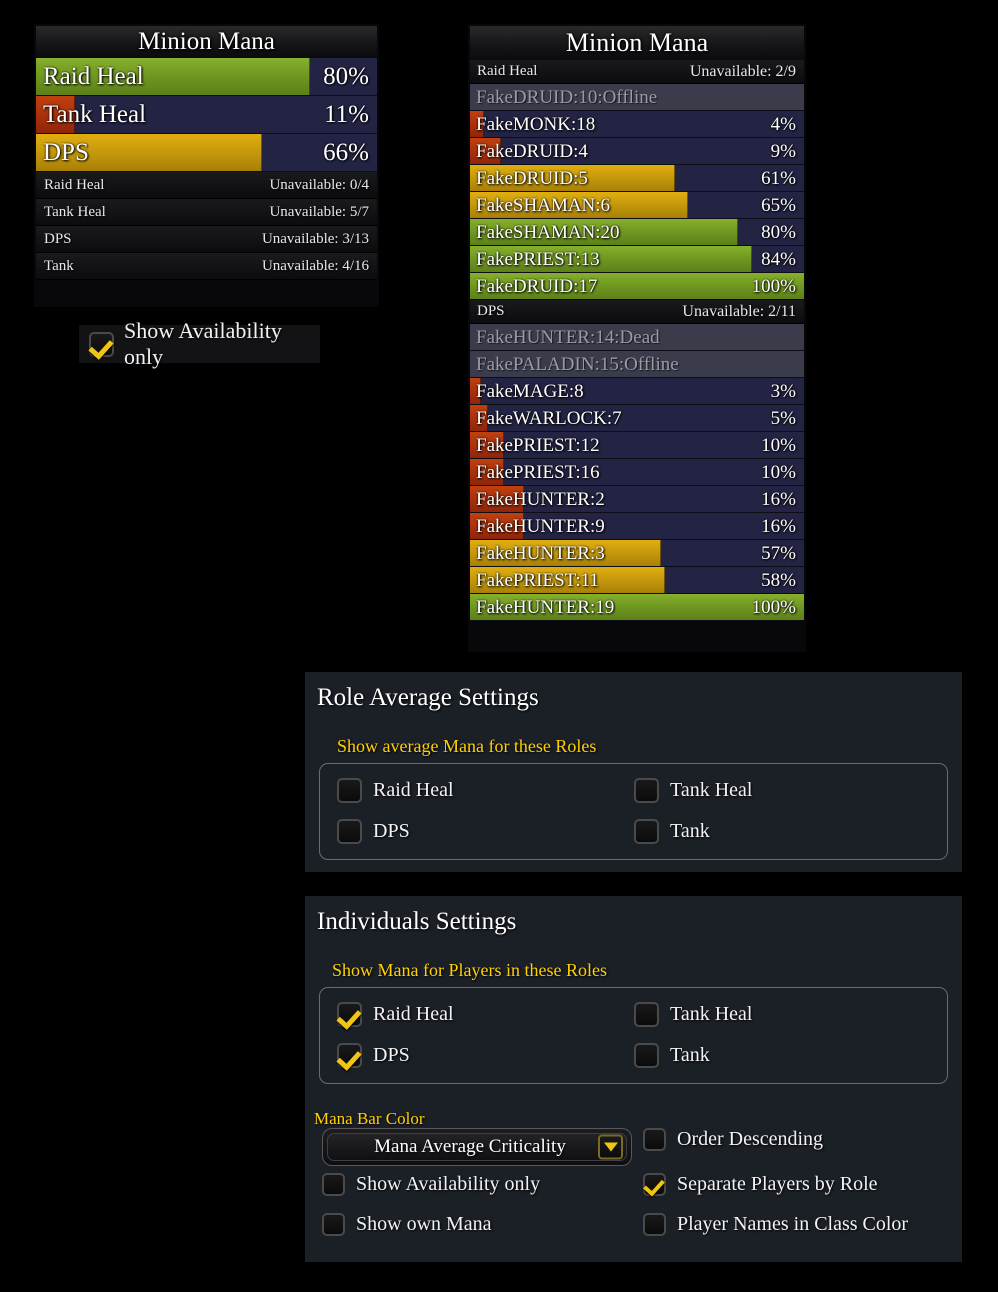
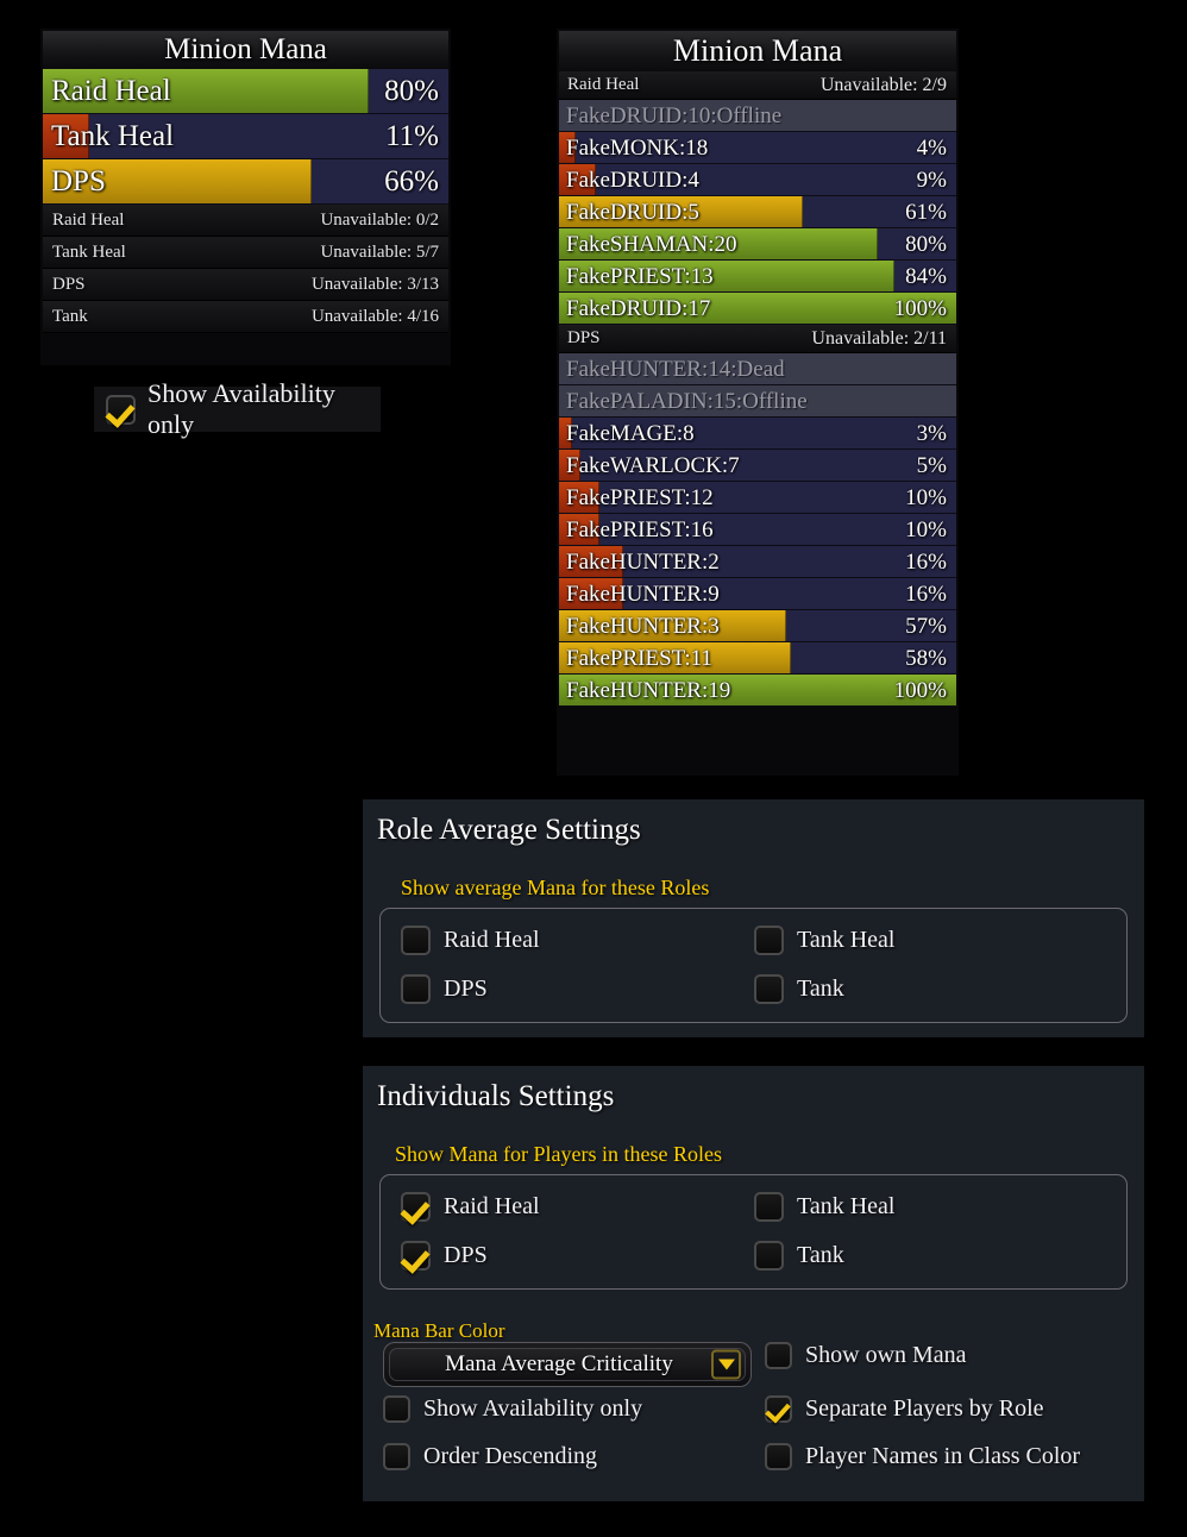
  Minion Mana
  Raid Heal
  80%
  Tank Heal
  11%
  DPS
  66%
  Raid Heal
- Unavailable: 0/4
+ Unavailable: 0/2
  Tank Heal
  Unavailable: 5/7
  DPS
  Unavailable: 3/13
  Tank
  Unavailable: 4/16
  Show Availability only
  Minion Mana
  Raid Heal
  Unavailable: 2/9
  FakeDRUID:10:Offline
  FakeMONK:18
  4%
  FakeDRUID:4
  9%
  FakeDRUID:5
  61%
- FakeSHAMAN:6
- 65%
  FakeSHAMAN:20
  80%
  FakePRIEST:13
  84%
  FakeDRUID:17
  100%
  DPS
  Unavailable: 2/11
  FakeHUNTER:14:Dead
  FakePALADIN:15:Offline
  FakeMAGE:8
  3%
  FakeWARLOCK:7
  5%
  FakePRIEST:12
  10%
  FakePRIEST:16
  10%
  FakeHUNTER:2
  16%
  FakeHUNTER:9
  16%
  FakeHUNTER:3
  57%
  FakePRIEST:11
  58%
  FakeHUNTER:19
  100%
  Role Average Settings
  Show average Mana for these Roles
  Raid Heal
  Tank Heal
  DPS
  Tank
  Individuals Settings
  Show Mana for Players in these Roles
  Raid Heal
  Tank Heal
  DPS
  Tank
  Mana Bar Color
  Mana Average Criticality
- Order Descending
+ Show own Mana
  Show Availability only
  Separate Players by Role
- Show own Mana
+ Order Descending
  Player Names in Class Color
